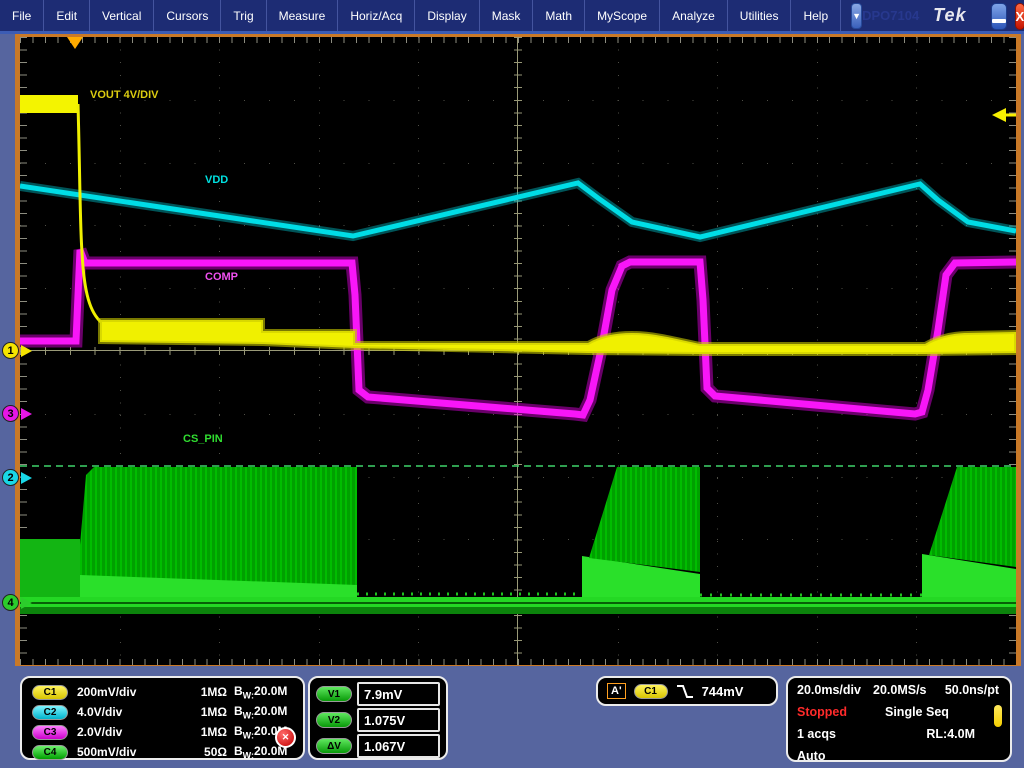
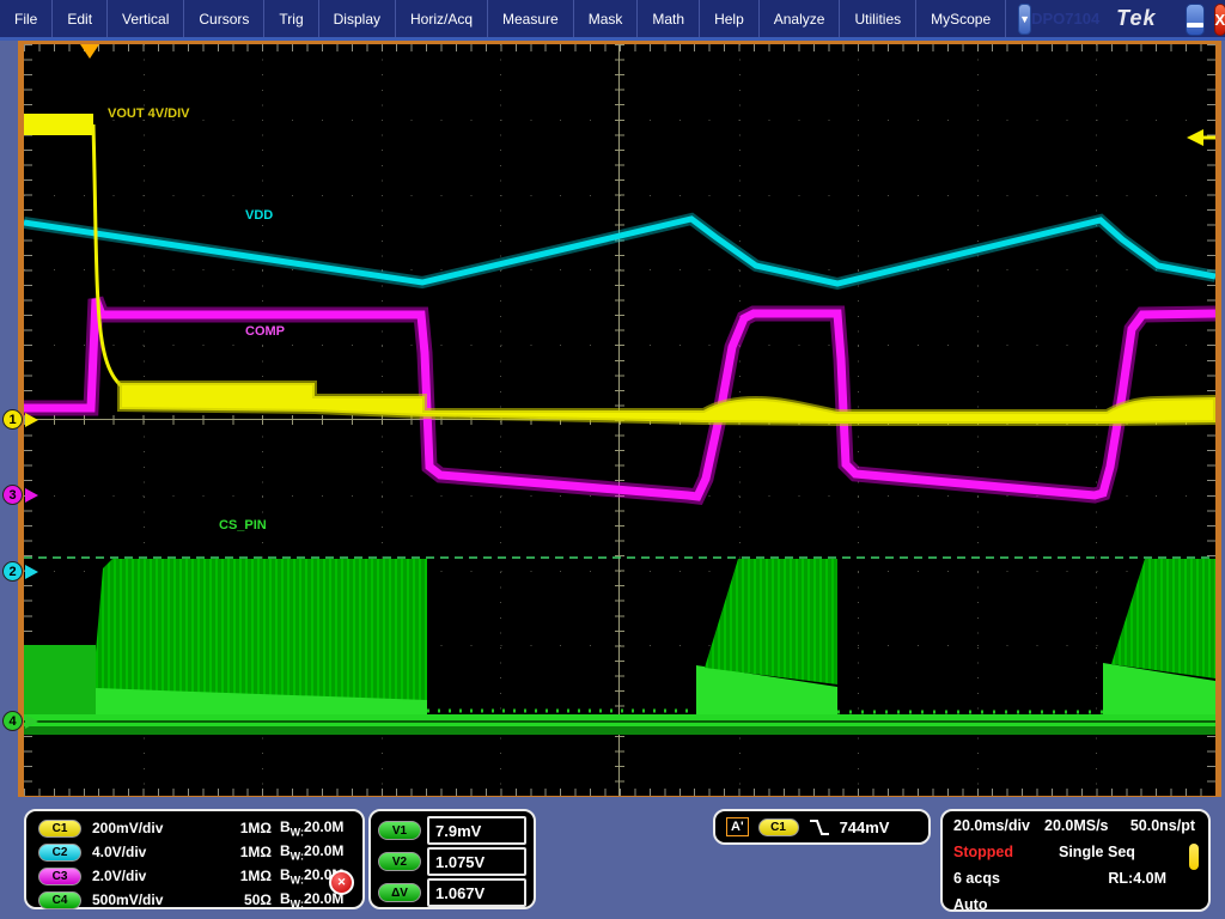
  File
  Edit
  Vertical
  Cursors
  Trig
- Measure
+ Display
  Horiz/Acq
- Display
+ Measure
  Mask
  Math
- MyScope
+ Help
  Analyze
  Utilities
- Help
+ MyScope
  ▼
  DPO7104
  Tek
  X
  VOUT 4V/DIV
  VDD
  COMP
  CS_PIN
  1
  3
  2
  4
  C1
  200mV/div
  1MΩ
  BW:20.0M
  C2
  4.0V/div
  1MΩ
  BW:20.0M
  C3
  2.0V/div
  1MΩ
  BW:20.0
  C4
  500mV/div
  50Ω
  BW:20.0M
  ✕
  V1
  7.9mV
  V2
  1.075V
  ΔV
  1.067V
  A'
  C1
  744mV
  20.0ms/div
  20.0MS/s
  50.0ns/pt
  Stopped
  Single Seq
- 1 acqs
+ 6 acqs
  RL:4.0M
  Auto
